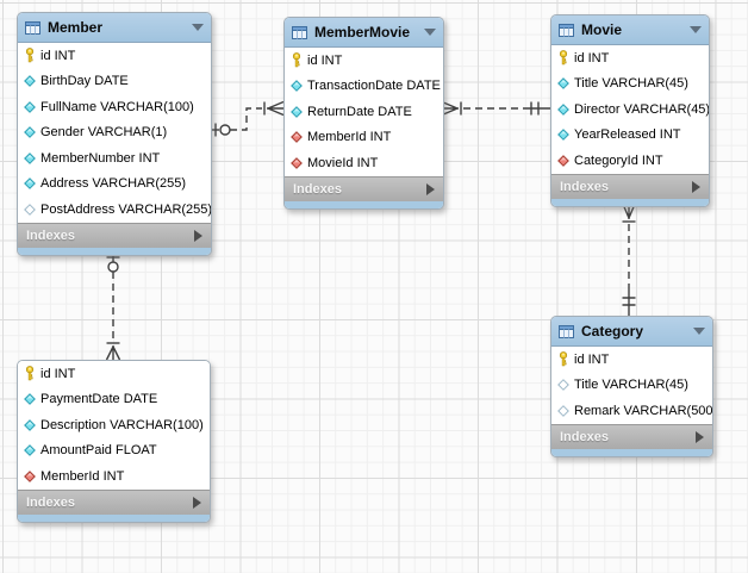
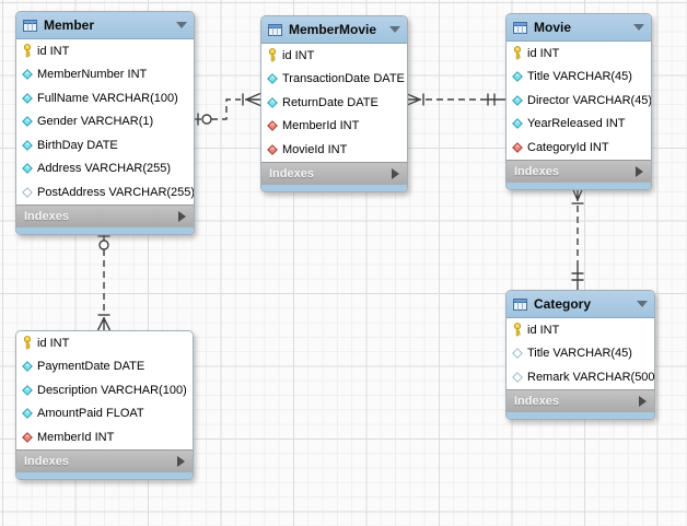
  Member
  id INT
- BirthDay DATE
+ MemberNumber INT
  FullName VARCHAR(100)
  Gender VARCHAR(1)
- MemberNumber INT
+ BirthDay DATE
  Address VARCHAR(255)
  PostAddress VARCHAR(255)
  Indexes
  MemberMovie
  id INT
  TransactionDate DATE
  ReturnDate DATE
  MemberId INT
  MovieId INT
  Indexes
  Movie
  id INT
  Title VARCHAR(45)
  Director VARCHAR(45)
  YearReleased INT
  CategoryId INT
  Indexes
  Category
  id INT
  Title VARCHAR(45)
  Remark VARCHAR(500
  Indexes
  id INT
  PaymentDate DATE
  Description VARCHAR(100)
  AmountPaid FLOAT
  MemberId INT
  Indexes
